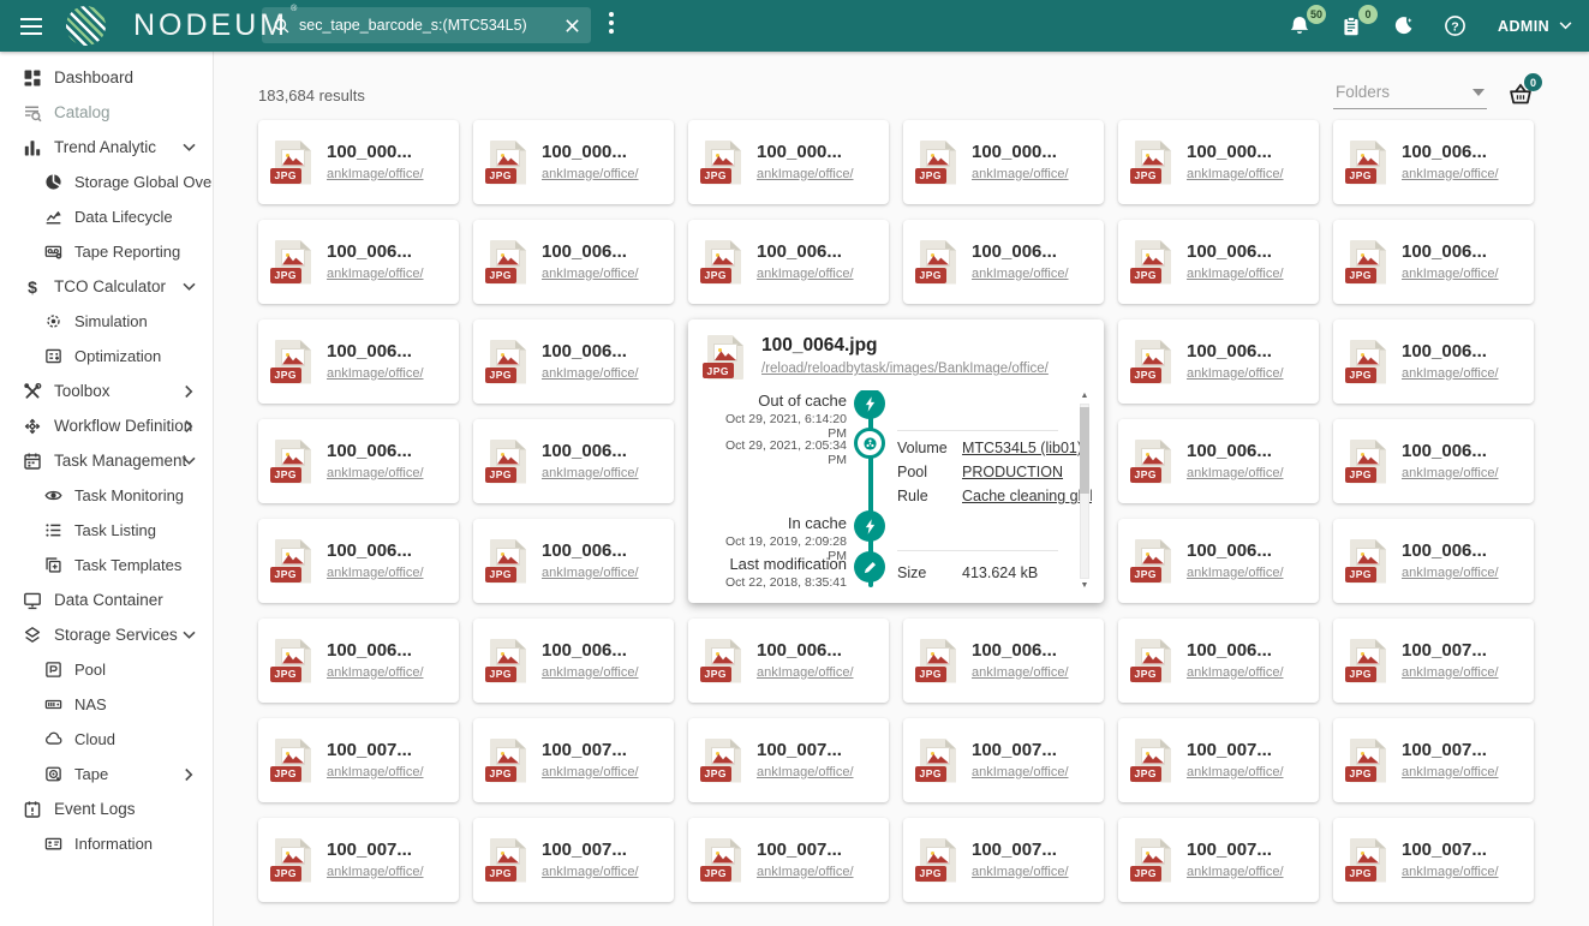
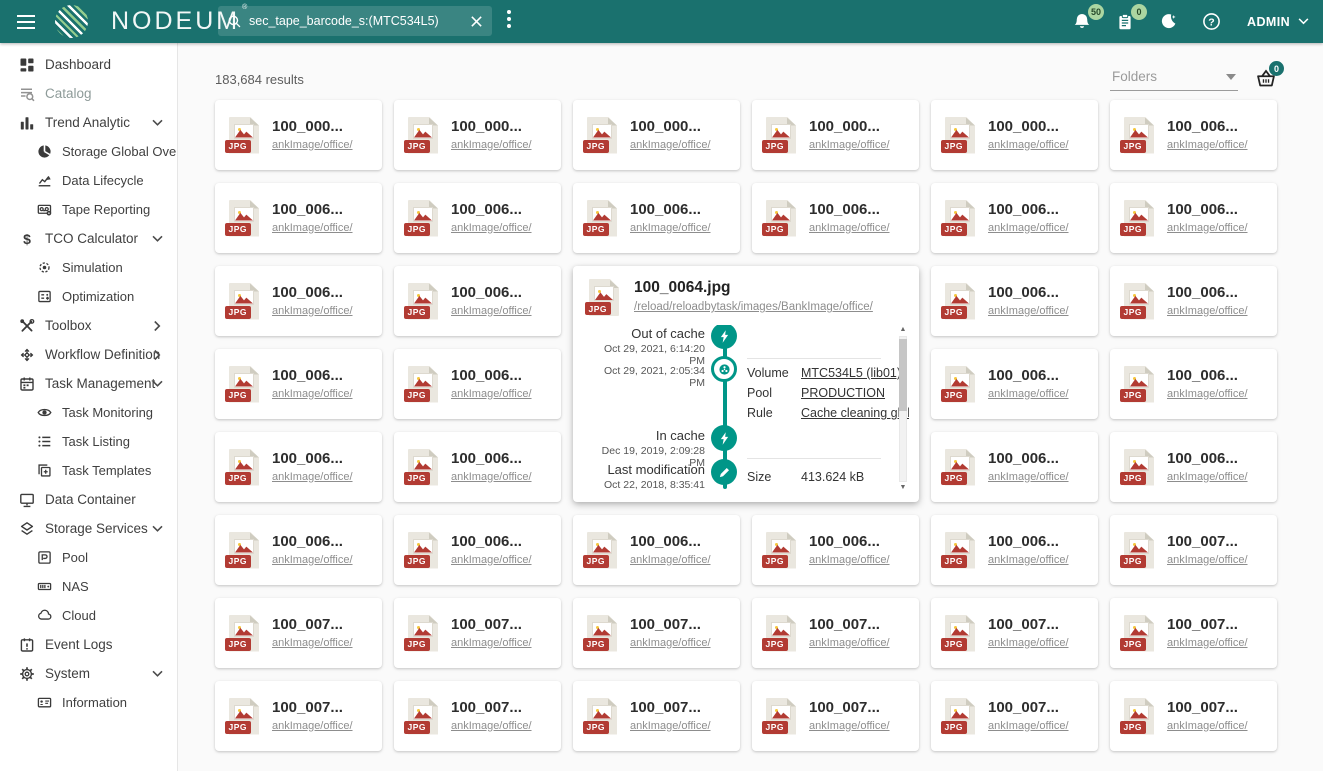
  NODEUM
  sec_tape_barcode_s:(MTC534L5)
  50
  0
  ?
  ADMIN
  Dashboard
  Catalog
  Trend Analytic
  Storage Global Ove
  Data Lifecycle
  Tape Reporting
  $
  TCO Calculator
  Simulation
  Optimization
  Toolbox
  Workflow Definition
  Task Management
  Task Monitoring
  Task Listing
  Task Templates
  Data Container
  Storage Services
  Pool
  NAS
  Cloud
- Tape
  Event Logs
+ System
  Information
  183,684 results
  Folders
  0
  JPG
  100_000...
  ankImage/office/
  JPG
  100_000...
  ankImage/office/
  JPG
  100_000...
  ankImage/office/
  JPG
  100_000...
  ankImage/office/
  JPG
  100_000...
  ankImage/office/
  JPG
  100_006...
  ankImage/office/
  JPG
  100_006...
  ankImage/office/
  JPG
  100_006...
  ankImage/office/
  JPG
  100_006...
  ankImage/office/
  JPG
  100_006...
  ankImage/office/
  JPG
  100_006...
  ankImage/office/
  JPG
  100_006...
  ankImage/office/
  JPG
  100_0064.jpg
  /reload/reloadbytask/images/BankImage/office/
  Out of cache
  Oct 29, 2021, 6:14:20 PM
  Oct 29, 2021, 2:05:34 PM
  In cache
- Oct 19, 2019, 2:09:28 PM
+ Dec 19, 2019, 2:09:28 PM
  Last modification
  Oct 22, 2018, 8:35:41
  Volume
  MTC534L5 (lib01
  Pool
  PRODUCTION
  Rule
  Cache cleaning g
  Size
  413.624 kB
  JPG
  100_006...
  ankImage/office/
  JPG
  100_006...
  ankImage/office/
  JPG
  100_006...
  ankImage/office/
  JPG
  100_006...
  ankImage/office/
  JPG
  100_006...
  ankImage/office/
  JPG
  100_006...
  ankImage/office/
  JPG
  100_006...
  ankImage/office/
  JPG
  100_006...
  ankImage/office/
  JPG
  100_006...
  ankImage/office/
  JPG
  100_006...
  ankImage/office/
  JPG
  100_006...
  ankImage/office/
  JPG
  100_006...
  ankImage/office/
  JPG
  100_006...
  ankImage/office/
  JPG
  100_006...
  ankImage/office/
  JPG
  100_006...
  ankImage/office/
  JPG
  100_006...
  ankImage/office/
  JPG
  100_006...
  ankImage/office/
  JPG
  100_007...
  ankImage/office/
  JPG
  100_007...
  ankImage/office/
  JPG
  100_007...
  ankImage/office/
  JPG
  100_007...
  ankImage/office/
  JPG
  100_007...
  ankImage/office/
  JPG
  100_007...
  ankImage/office/
  JPG
  100_007...
  ankImage/office/
  JPG
  100_007...
  ankImage/office/
  JPG
  100_007...
  ankImage/office/
  JPG
  100_007...
  ankImage/office/
  JPG
  100_007...
  ankImage/office/
  JPG
  100_007...
  ankImage/office/
  JPG
  100_007...
  ankImage/office/
